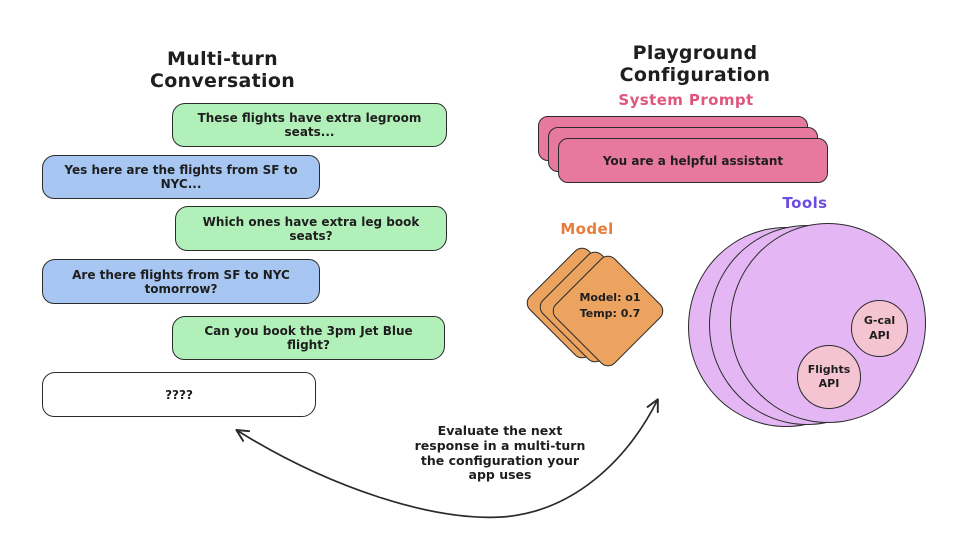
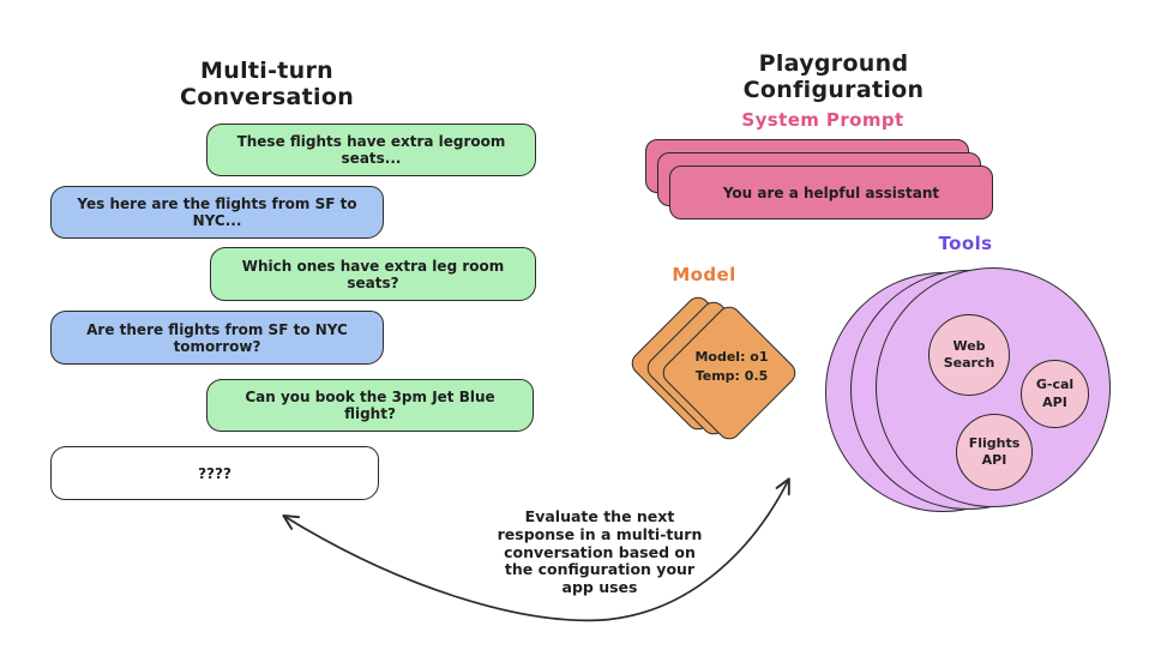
  Multi-turn Conversation
  Playground Configuration
  These flights have extra legroom seats...
  Yes here are the flights from SF to NYC...
- Which ones have extra leg book seats?
+ Which ones have extra leg room seats?
  Are there flights from SF to NYC tomorrow?
  Can you book the 3pm Jet Blue flight?
  ????
  System Prompt
  You are a helpful assistant
  Model
  Model: o1
- Temp: 0.7
+ Temp: 0.5
  Tools
+ Web Search
  G-cal API
  Flights API
  Evaluate the next
  response in a multi-turn
+ conversation based on
  the configuration your
  app uses
